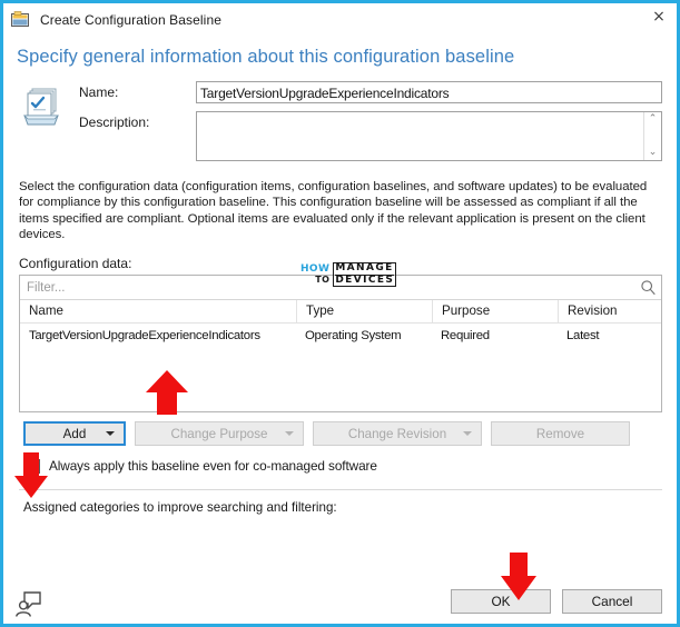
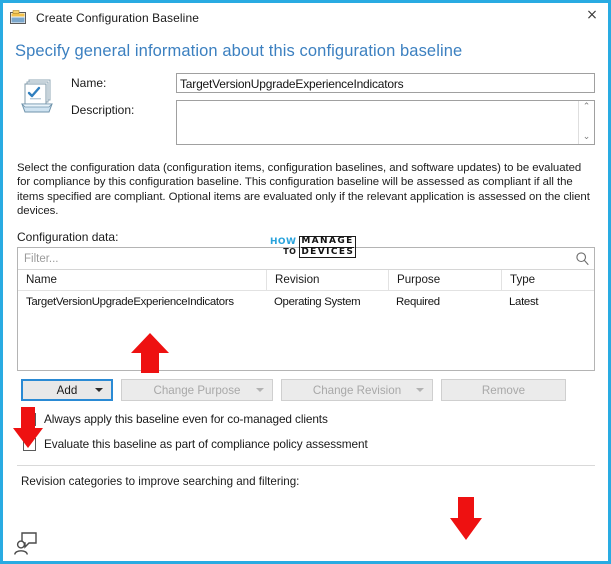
  Create Configuration Baseline
  ×
  Specify general information about this configuration baseline
  Name:
  TargetVersionUpgradeExperienceIndicators
  Description:
  ⌃
  ⌄
- Select the configuration data (configuration items, configuration baselines, and software updates) to be evaluated for compliance by this configuration baseline. This configuration baseline will be assessed as compliant if all the items specified are compliant. Optional items are evaluated only if the relevant application is present on the client devices.
+ Select the configuration data (configuration items, configuration baselines, and software updates) to be evaluated for compliance by this configuration baseline. This configuration baseline will be assessed as compliant if all the items specified are compliant. Optional items are evaluated only if the relevant application is assessed on the client devices.
  Configuration data:
  Filter...
  Name
- Type
+ Revision
  Purpose
- Revision
+ Type
  TargetVersionUpgradeExperienceIndicators
  Operating System
  Required
  Latest
  Add
  Change Purpose
  Change Revision
  Remove
- Always apply this baseline even for co-managed software
+ Always apply this baseline even for co-managed clients
+ Evaluate this baseline as part of compliance policy assessment
- Assigned categories to improve searching and filtering:
+ Revision categories to improve searching and filtering:
- OK
- Cancel
  HOW
  TO
  MANAGE
  DEVICES
